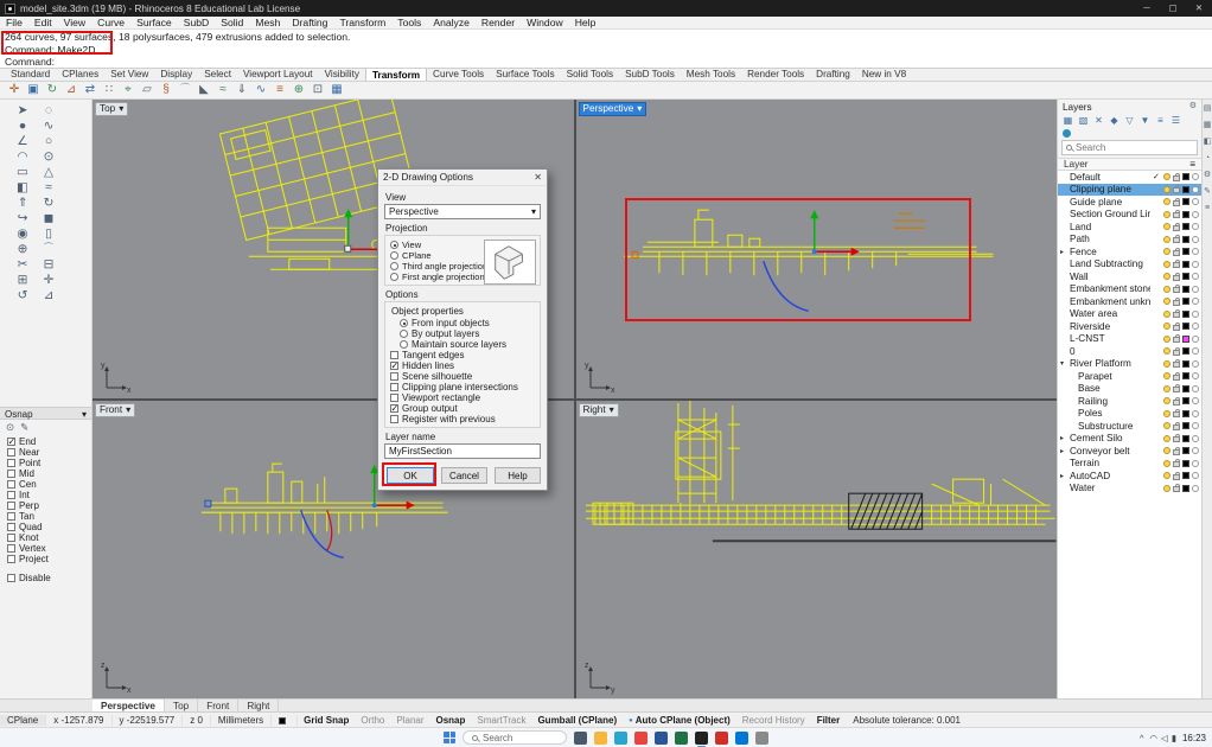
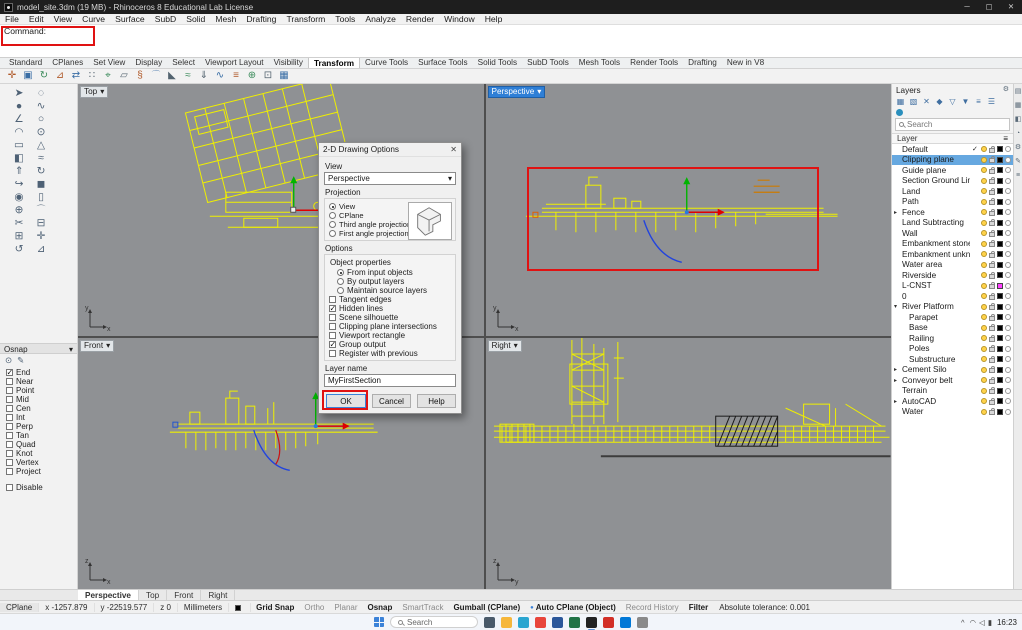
  model_site.3dm (19 MB) - Rhinoceros 8 Educational Lab License
  ─
  ▢
  ✕
  File
  Edit
  View
  Curve
  Surface
  SubD
  Solid
  Mesh
  Drafting
  Transform
  Tools
  Analyze
  Render
  Window
  Help
- 264 curves, 97 surfaces, 18 polysurfaces, 479 extrusions added to selection.
- Command: Make2D
  Command:
  Standard
  CPlanes
  Set View
  Display
  Select
  Viewport Layout
  Visibility
  Transform
  Curve Tools
  Surface Tools
  Solid Tools
  SubD Tools
  Mesh Tools
  Render Tools
  Drafting
  New in V8
  ✛
  ▣
  ↻
  ⊿
  ⇄
  ∷
  ⌖
  ▱
  §
  ⌒
  ◣
  ≈
  ⇓
  ∿
  ≡
  ⊕
  ⊡
  ▦
  ➤
  ◌
  ●
  ∿
  ∠
  ○
  ◠
  ⊙
  ▭
  △
  ◧
  ≈
  ⇑
  ↻
  ↪
  ◼
  ◉
  ▯
  ⊕
  ⌒
  ✂
  ⊟
  ⊞
  ✛
  ↺
  ⊿
  Osnap
  ▾
  ⊙
  ✎
  End
  Near
  Point
  Mid
  Cen
  Int
  Perp
  Tan
  Quad
  Knot
  Vertex
  Project
  Disable
  Top
  ▾
  Perspective
  ▾
  Front
  ▾
  Right
  ▾
  Layers
  ▦
  ▧
  ✕
  ◆
  ▽
  ▼
  ≡
  ☰
  Search
  Layer
  ≡
  Default
  Clipping plane
  Guide plane
  Section Ground Lin
  Land
  Path
  Fence
  Land Subtracting
  Wall
  Embankment ston
  Embankment unkn
  Water area
  Riverside
  L-CNST
  0
  River Platform
  Parapet
  Base
  Railing
  Poles
  Substructure
  Cement Silo
  Conveyor belt
  Terrain
  AutoCAD
  Water
  Perspective
  Top
  Front
  Right
  CPlane
  x -1257.879
  y -22519.577
  z 0
  Millimeters
  Grid Snap
  Ortho
  Planar
  Osnap
  SmartTrack
  Gumball (CPlane)
  Auto CPlane (Object)
  Record History
  Filter
  Absolute tolerance: 0.001
  Search
  ^
  ◠
  ◁
  ▮
  16:23
  2-D Drawing Options
  ✕
  View
  Perspective
  ▾
  Projection
  View
  CPlane
  Third angle projectio
  First angle projection
  Options
  Object properties
  From input objects
  By output layers
  Maintain source layers
  Tangent edges
  Hidden lines
  Scene silhouette
  Clipping plane intersections
  Viewport rectangle
  Group output
  Register with previous
  Layer name
  MyFirstSection
  OK
  Cancel
  Help
